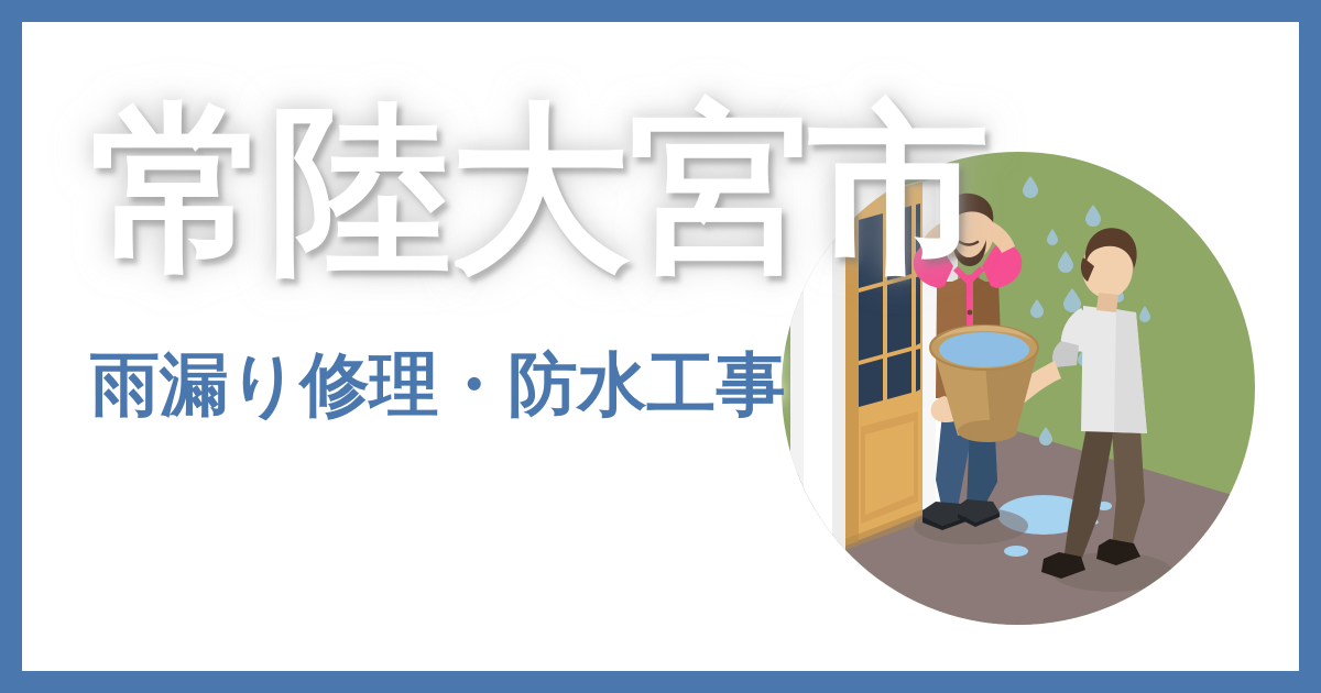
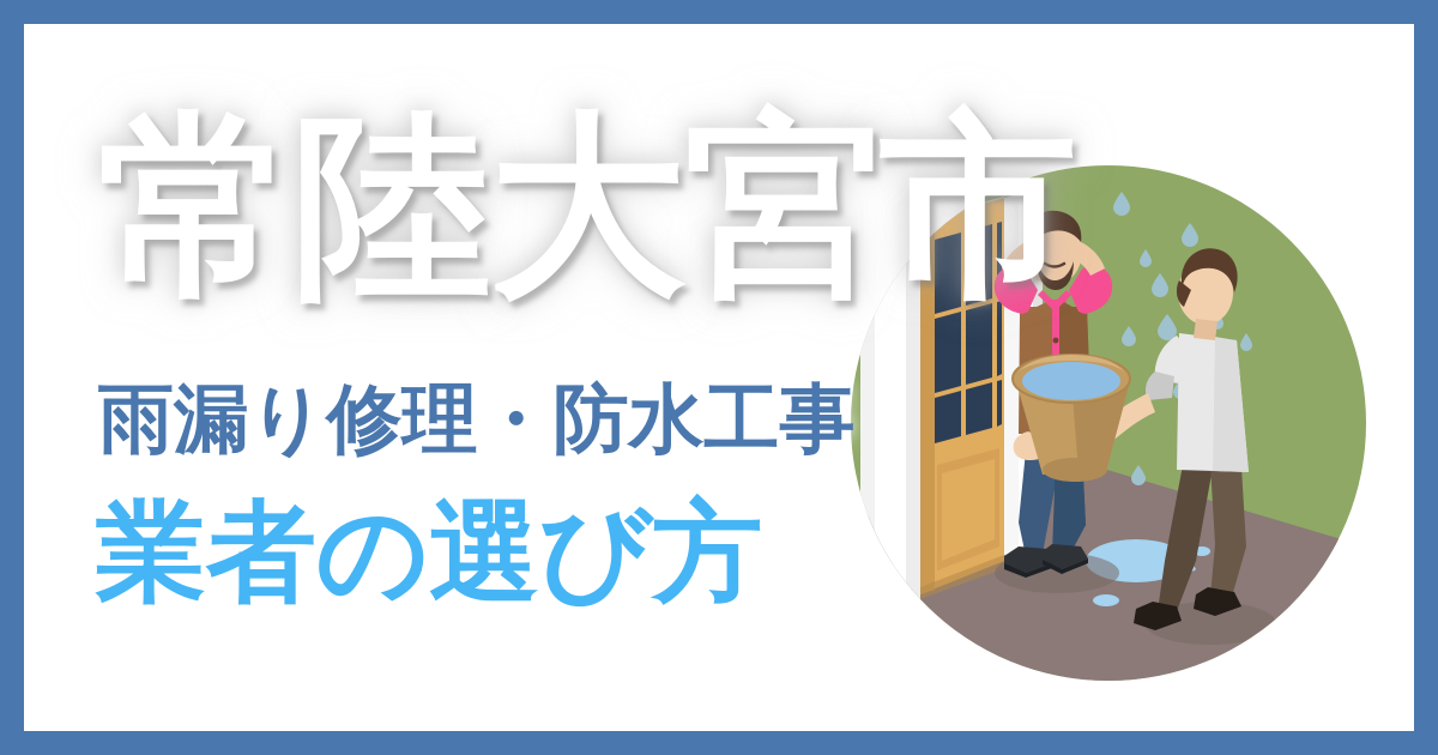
  常陸大宮市
  雨漏り修理・防水工事
+ 業者の選び方
